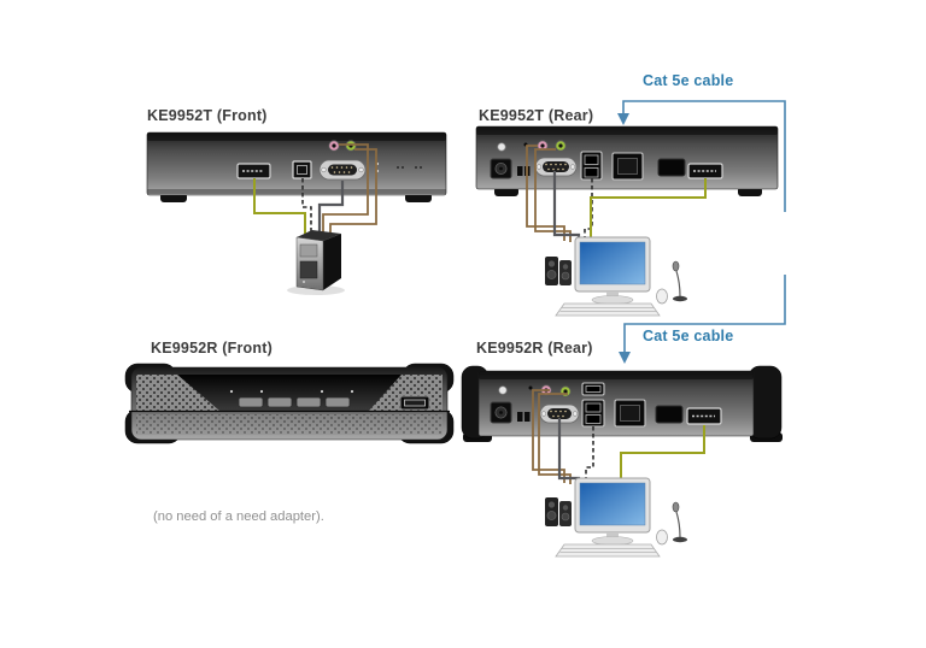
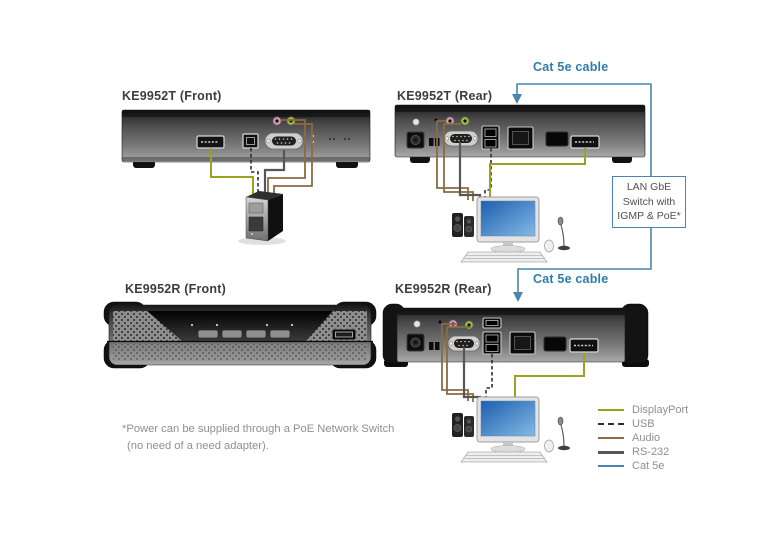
  KE9952T (Front)
  KE9952T (Rear)
  KE9952R (Front)
  KE9952R (Rear)
  Cat 5e cable
  Cat 5e cable
+ LAN GbE
+ Switch with
+ IGMP & PoE*
+ DisplayPort
+ USB
+ Audio
+ RS-232
+ Cat 5e
+ *Power can be supplied through a PoE Network Switch
  (no need of a need adapter).
